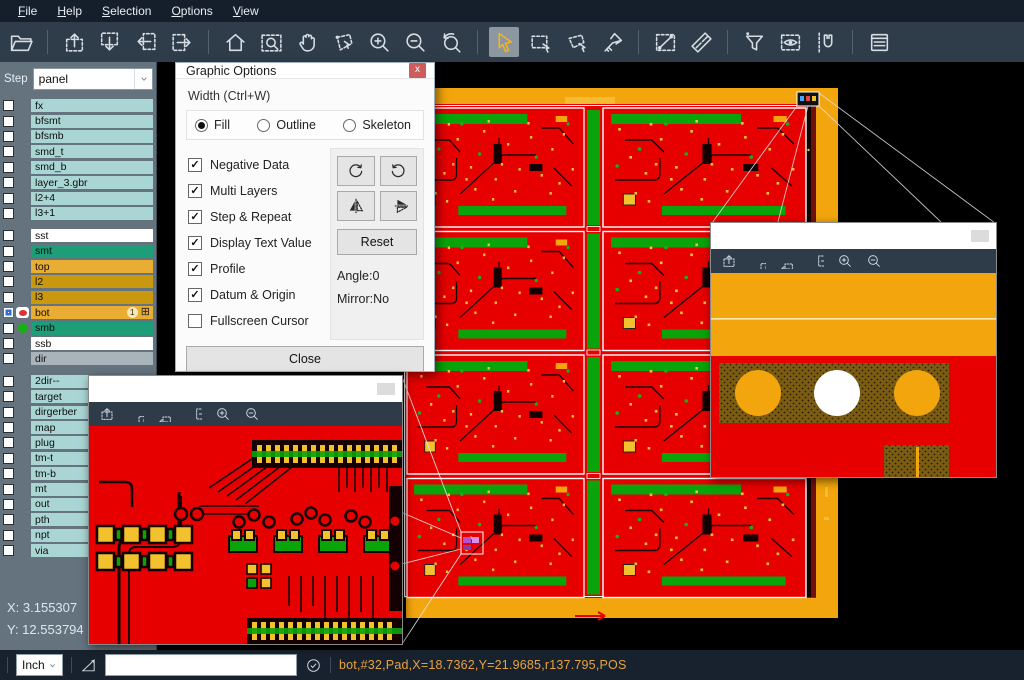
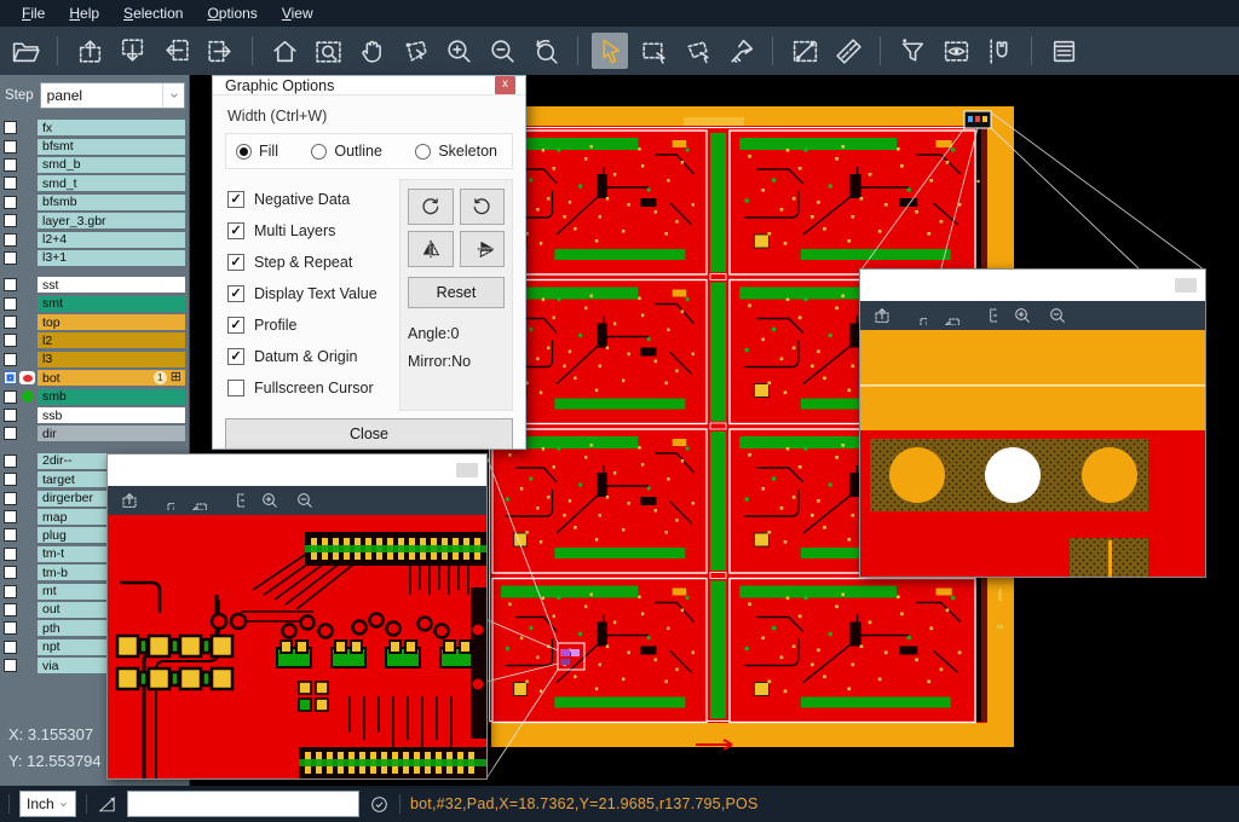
  File
  Help
  Selection
  Options
  View
  Step
  panel
  fx
  bfsmt
- bfsmb
+ smd_b
  smd_t
- smd_b
+ bfsmb
  layer_3.gbr
  l2+4
  l3+1
  sst
  smt
  top
  l2
  l3
  bot
  1
  ⊞
  smb
  ssb
  dir
  2dir--
  target
  dirgerber
  map
  plug
  tm-t
  tm-b
  mt
  out
  pth
  npt
  via
  X: 3.155307
  Y: 12.553794
  Inch
  bot,#32,Pad,X=18.7362,Y=21.9685,r137.795,POS
  Graphic Options
  x
  Width (Ctrl+W)
  Fill
  Outline
  Skeleton
  ✓
  Negative Data
  ✓
  Multi Layers
  ✓
  Step & Repeat
  ✓
  Display Text Value
  ✓
  Profile
  ✓
  Datum & Origin
  Fullscreen Cursor
  Reset
  Angle:0
  Mirror:No
  Close
